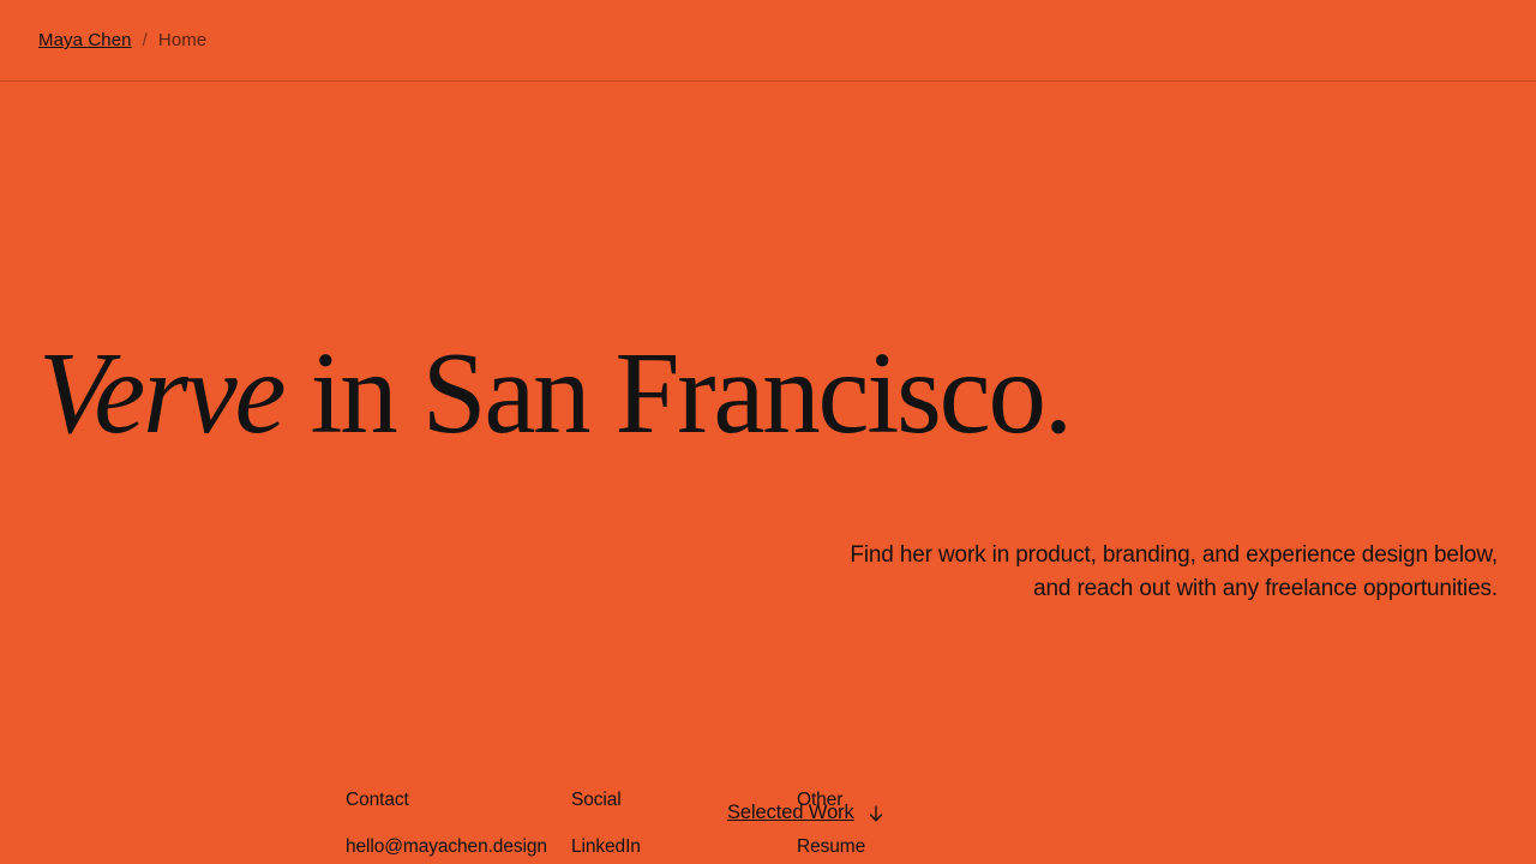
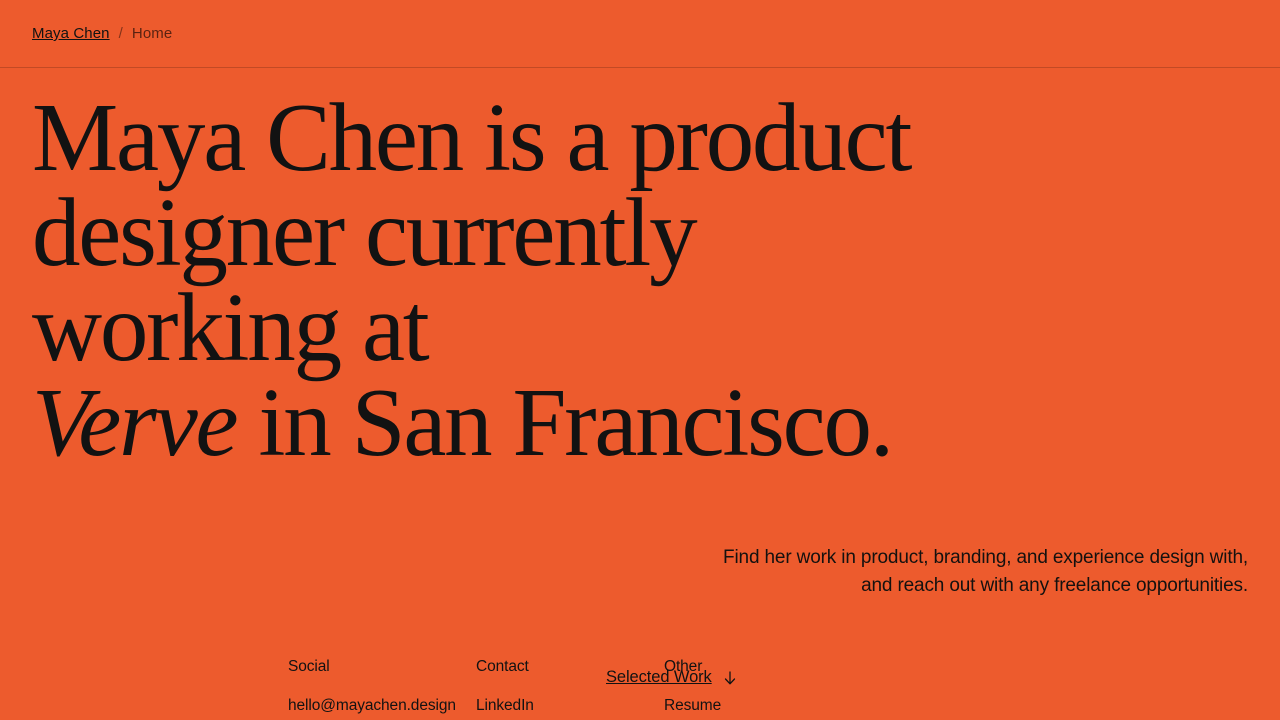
  Maya Chen
  /
  Home
+ Maya Chen is a product
+ designer currently working at
  Verve in San Francisco.
- Find her work in product, branding, and experience design below, and reach out with any freelance opportunities.
+ Find her work in product, branding, and experience design with, and reach out with any freelance opportunities.
- Contact
+ Social
  hello@mayachen.design
- Social
+ Contact
  LinkedIn
  Other
  Resume
  Selected Work
